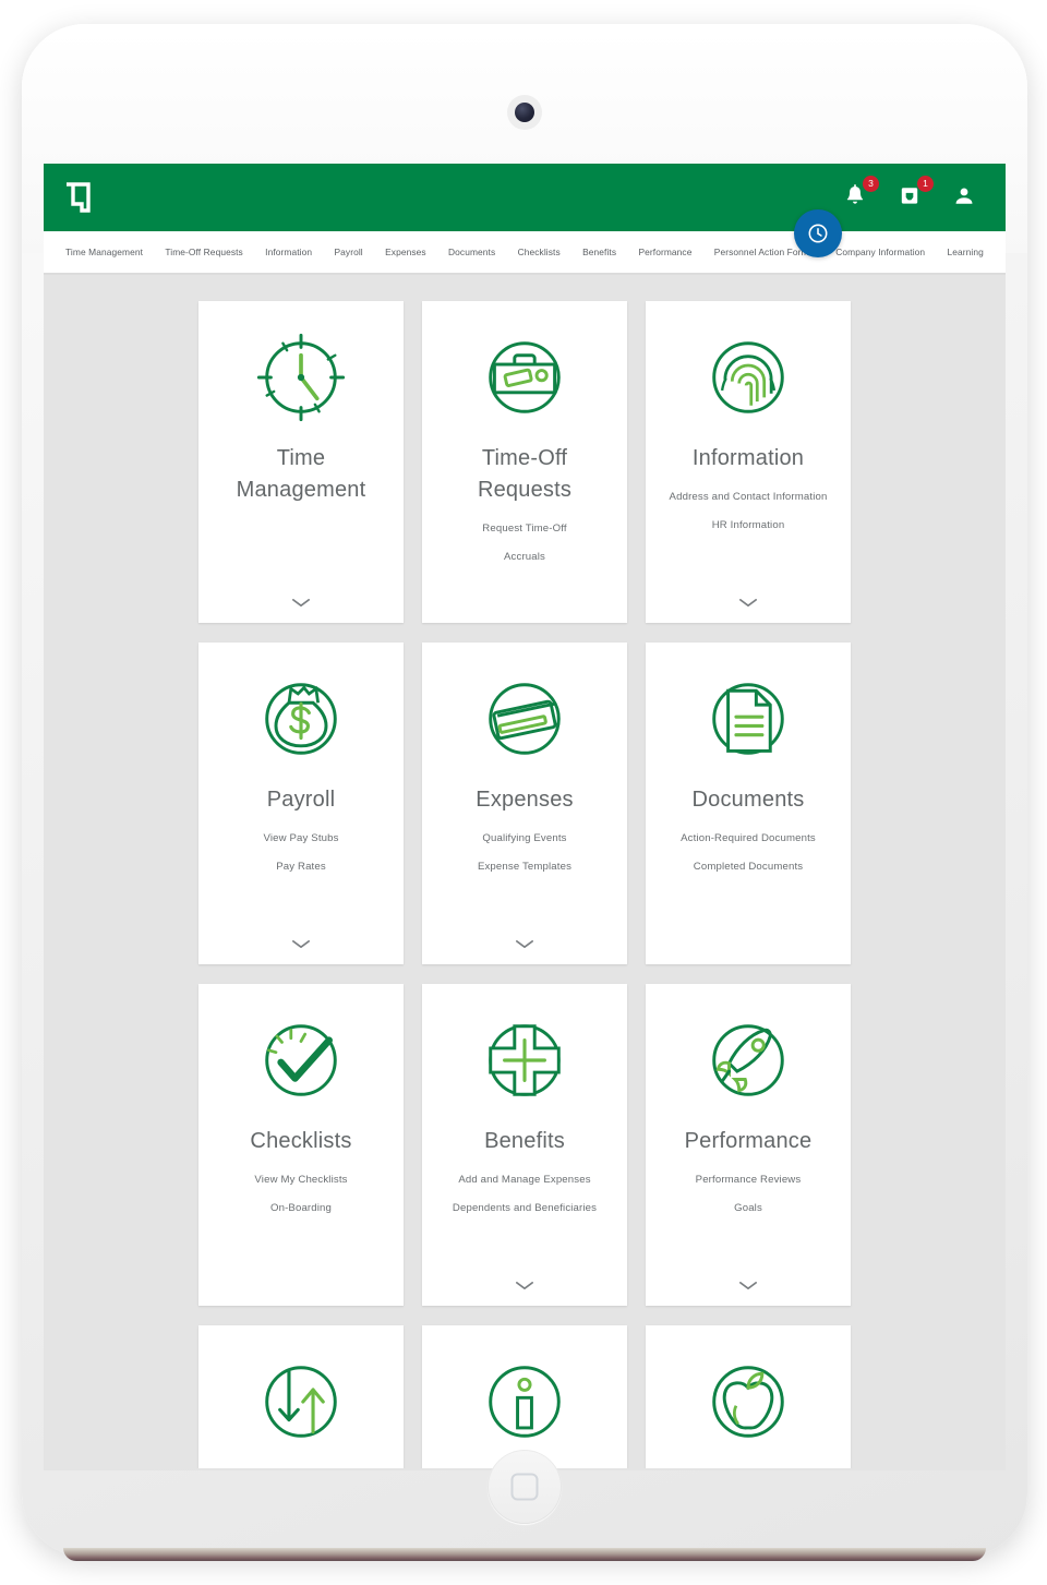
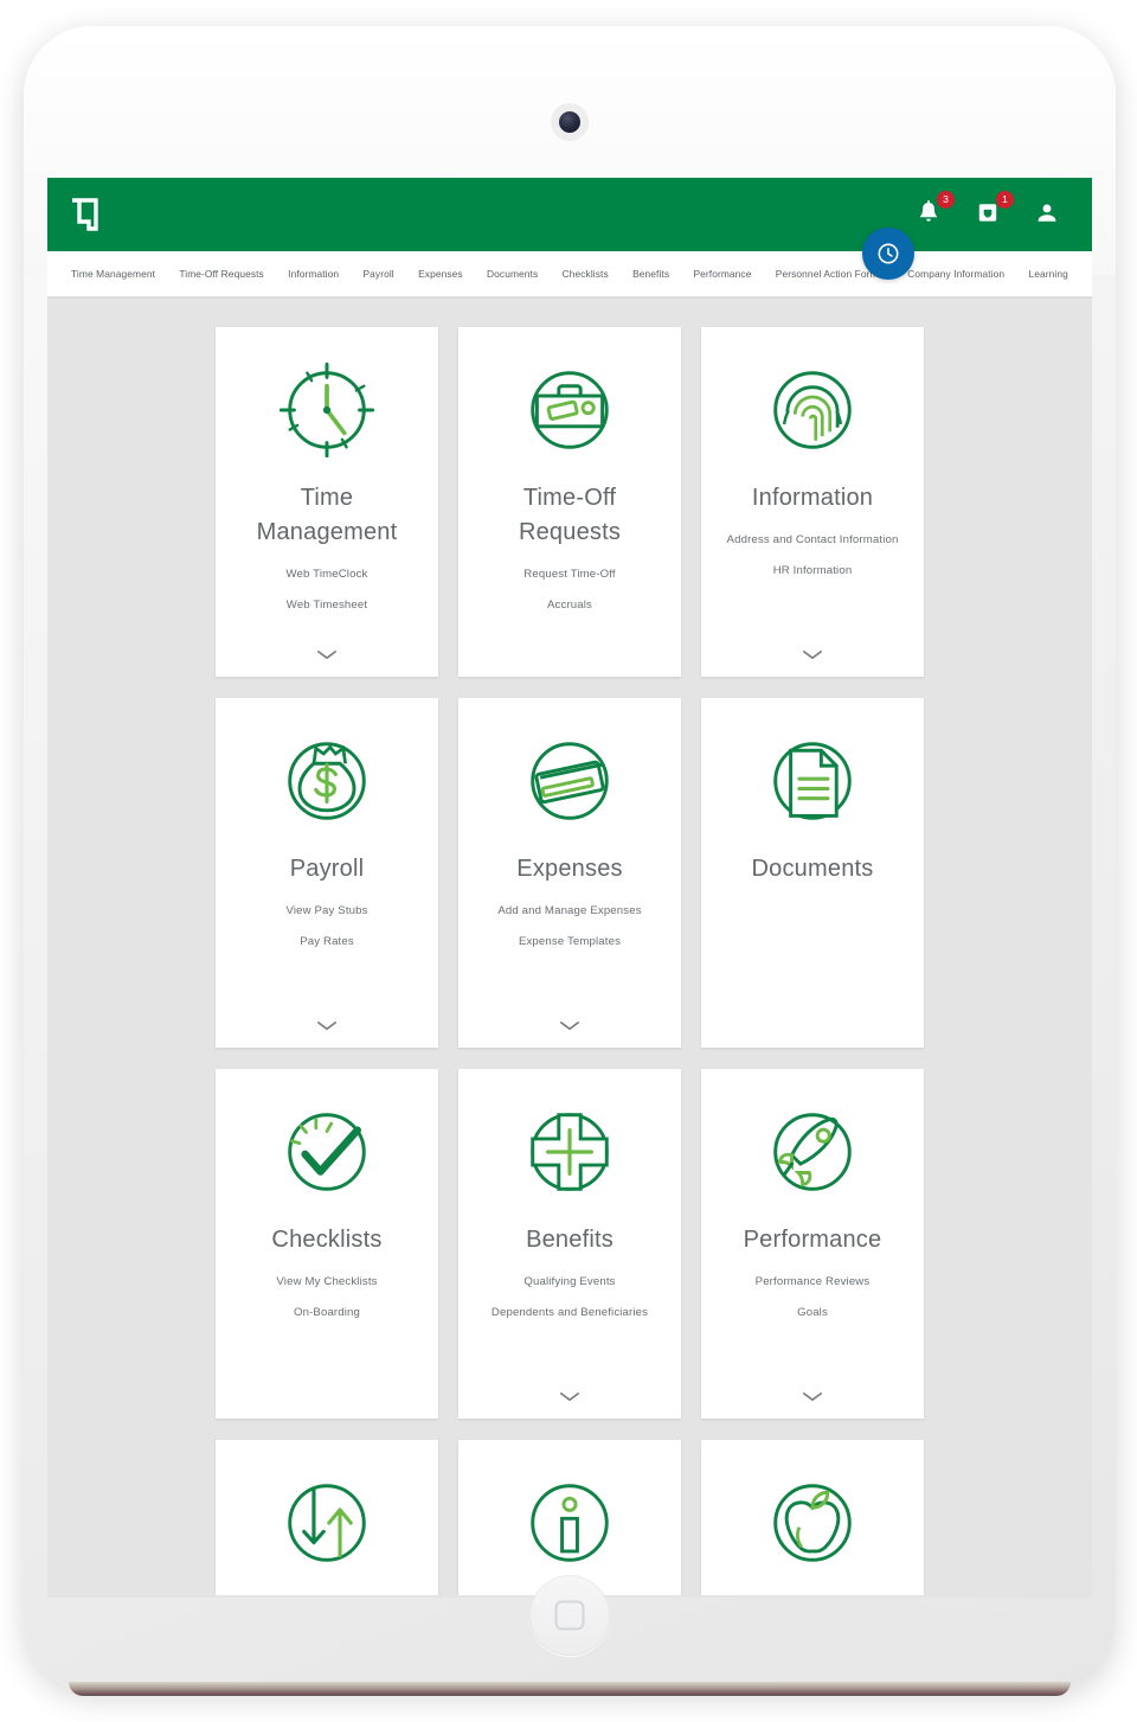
  3
  1
  Time Management
  Time-Off Requests
  Information
  Payroll
  Expenses
  Documents
  Checklists
  Benefits
  Performance
  Personnel Action For
  Company Information
  Learning
  Time Management
+ Web TimeClock
+ Web Timesheet
  Time-Off Requests
  Request Time-Off
  Accruals
  Information
  Address and Contact Information
  HR Information
  Payroll
  View Pay Stubs
  Pay Rates
  Expenses
- Qualifying Events
+ Add and Manage Expenses
  Expense Templates
  Documents
- Action-Required Documents
- Completed Documents
  Checklists
  View My Checklists
  On-Boarding
  Benefits
- Add and Manage Expenses
+ Qualifying Events
  Dependents and Beneficiaries
  Performance
  Performance Reviews
  Goals
